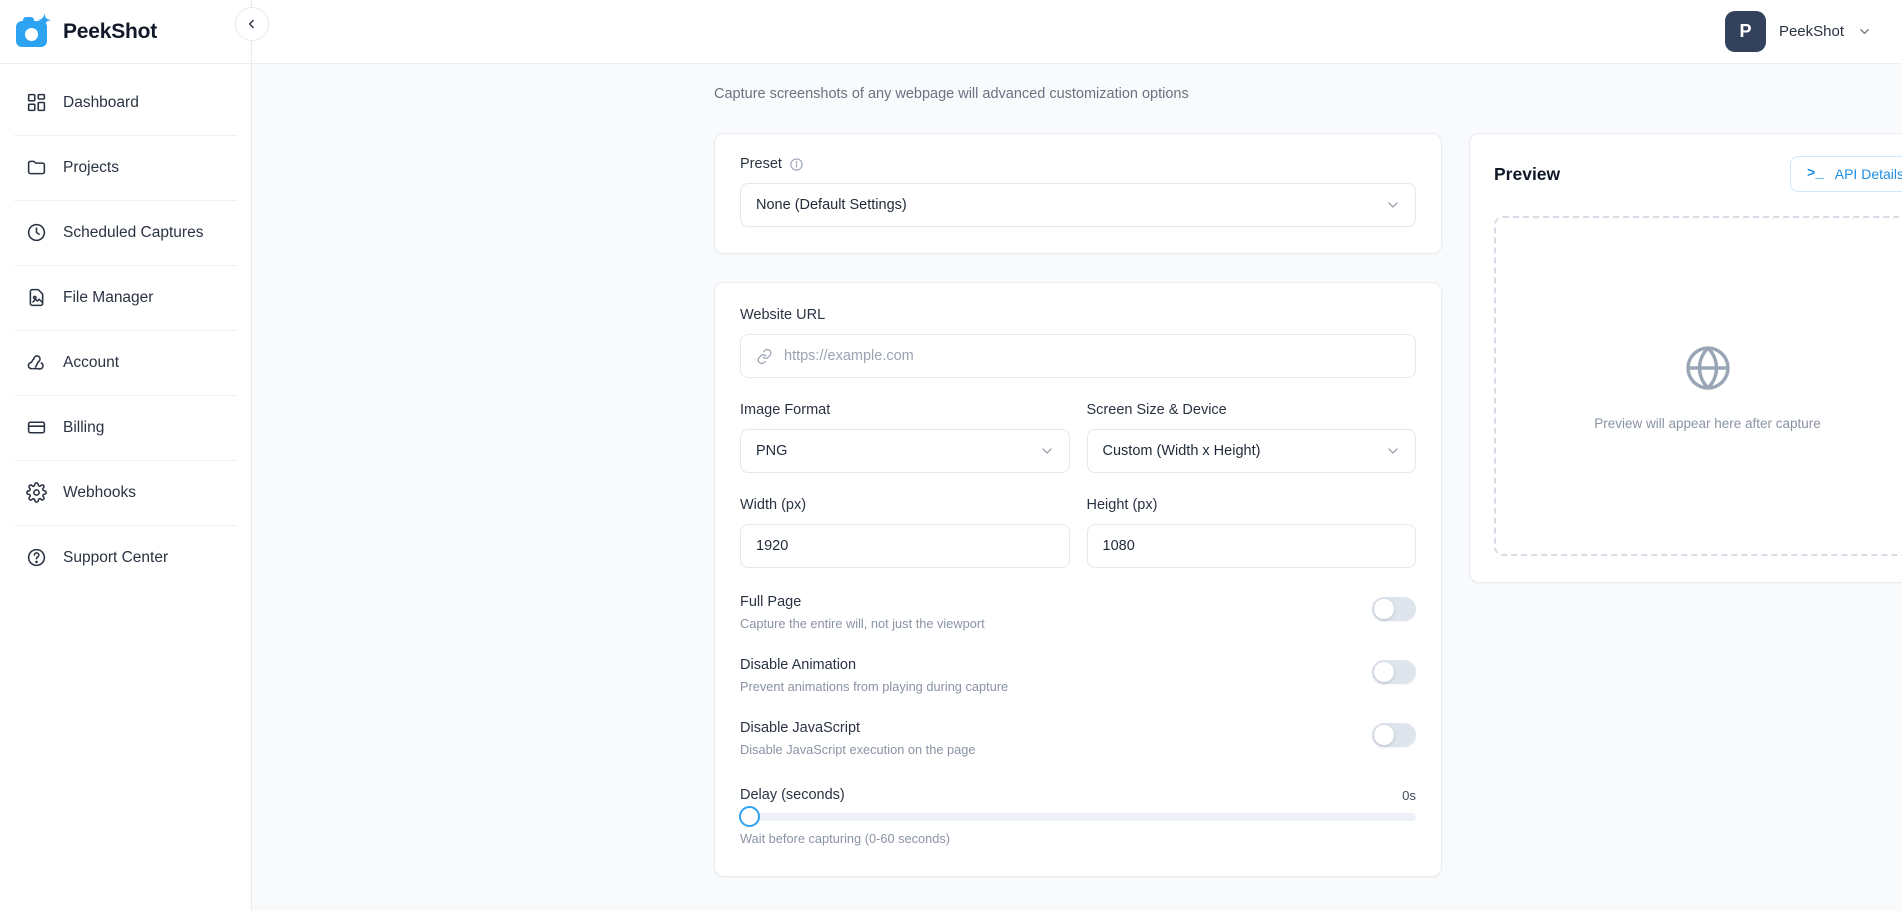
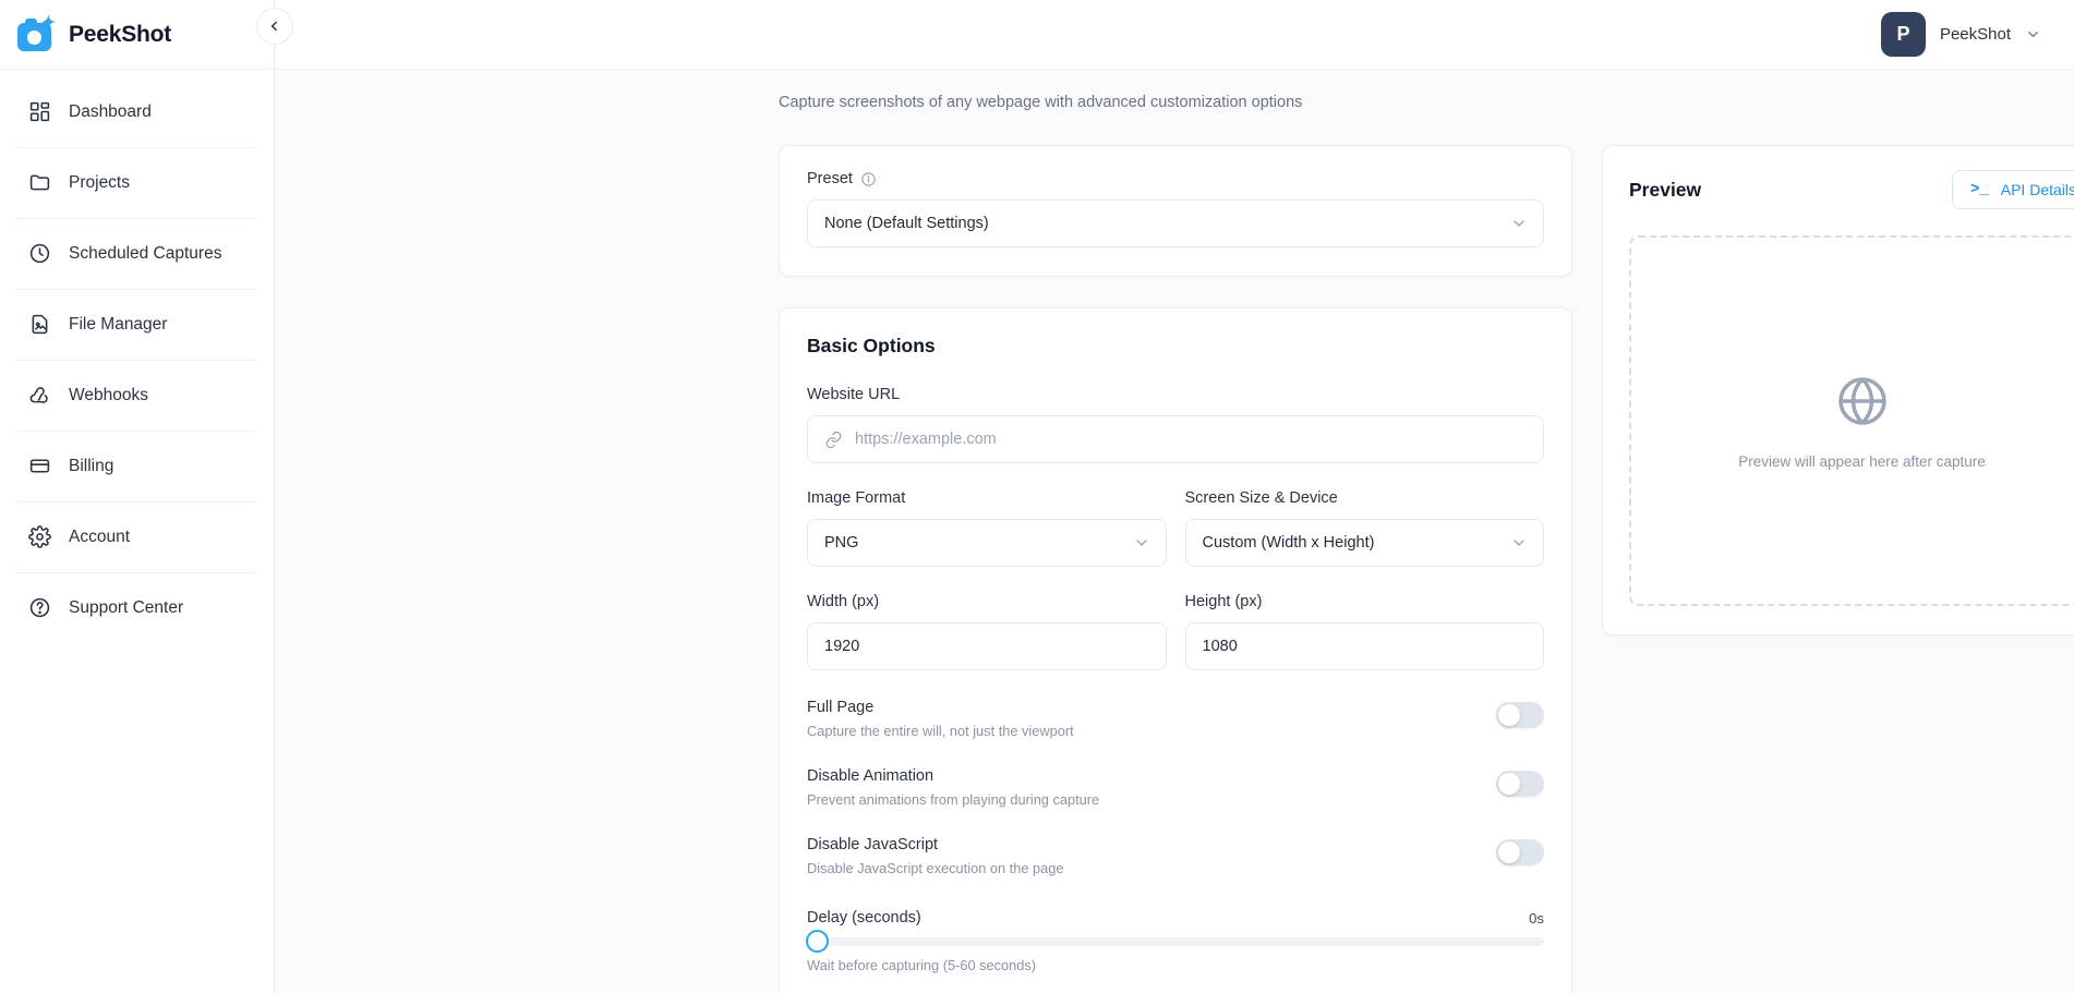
  ✦
  PeekShot
  Dashboard
  Projects
  Scheduled Captures
  File Manager
- Account
+ Webhooks
  Billing
- Webhooks
+ Account
  Support Center
  P
  PeekShot
- Capture screenshots of any webpage will advanced customization options
+ Capture screenshots of any webpage with advanced customization options
  Preset
  None (Default Settings)
+ Basic Options
  Website URL
  https://example.com
  Image Format
  PNG
  Screen Size & Device
  Custom (Width x Height)
  Width (px)
  1920
  Height (px)
  1080
  Full Page
  Capture the entire will, not just the viewport
  Disable Animation
  Prevent animations from playing during capture
  Disable JavaScript
  Disable JavaScript execution on the page
  Delay (seconds)
  0s
- Wait before capturing (0-60 seconds)
+ Wait before capturing (5-60 seconds)
  Preview
  >_
  API Details
  Preview will appear here after capture
